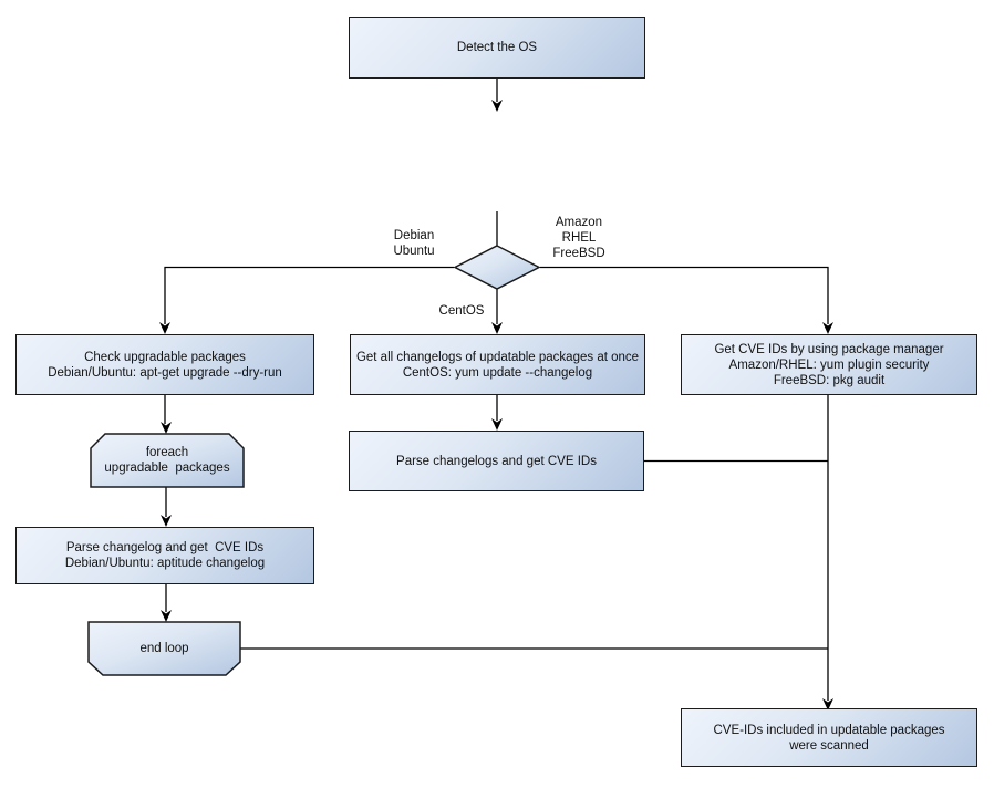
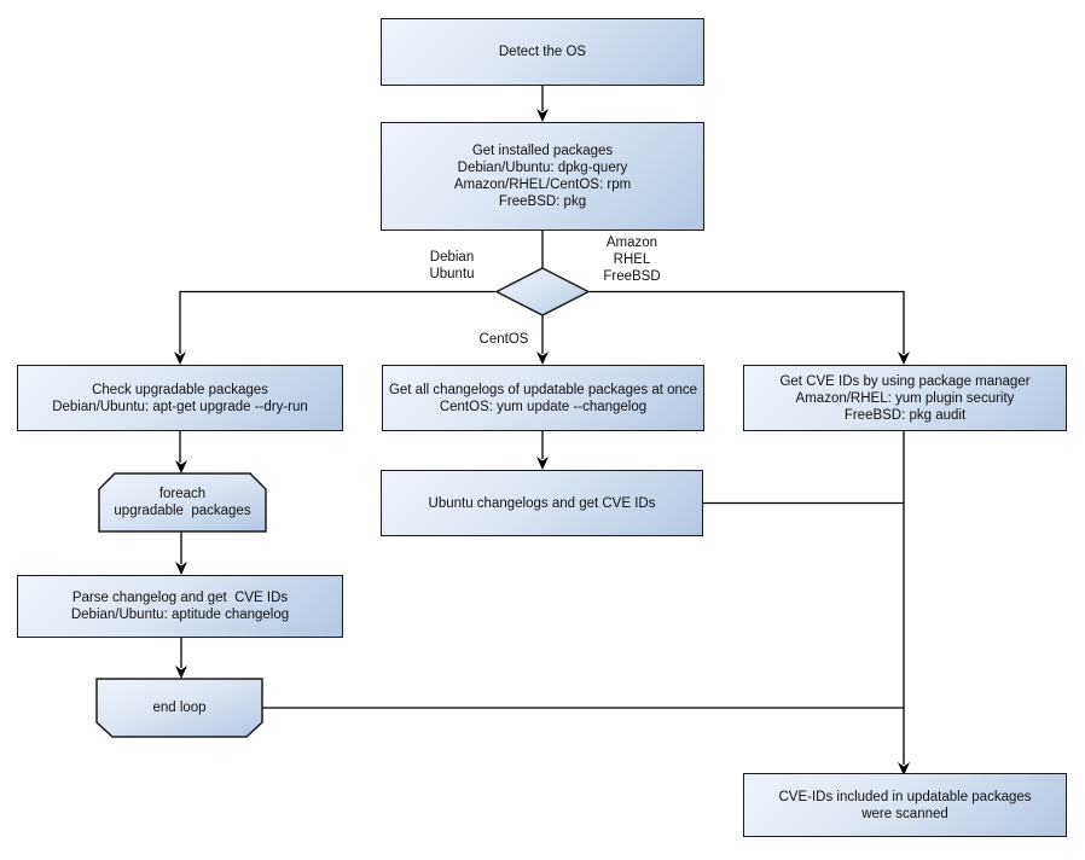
  Detect the OS
+ Get installed packages
+ Debian/Ubuntu: dpkg-query
+ Amazon/RHEL/CentOS: rpm
+ FreeBSD: pkg
  Check upgradable packages
  Debian/Ubuntu: apt-get upgrade --dry-run
  Parse changelog and get CVE IDs
  Debian/Ubuntu: aptitude changelog
  Get all changelogs of updatable packages at once
  CentOS: yum update --changelog
- Parse changelogs and get CVE IDs
+ Ubuntu changelogs and get CVE IDs
  Get CVE IDs by using package manager
  Amazon/RHEL: yum plugin security
  FreeBSD: pkg audit
  CVE-IDs included in updatable packages
  were scanned
  foreach
  upgradable packages
  end loop
  Debian
  Ubuntu
  Amazon
  RHEL
  FreeBSD
  CentOS
